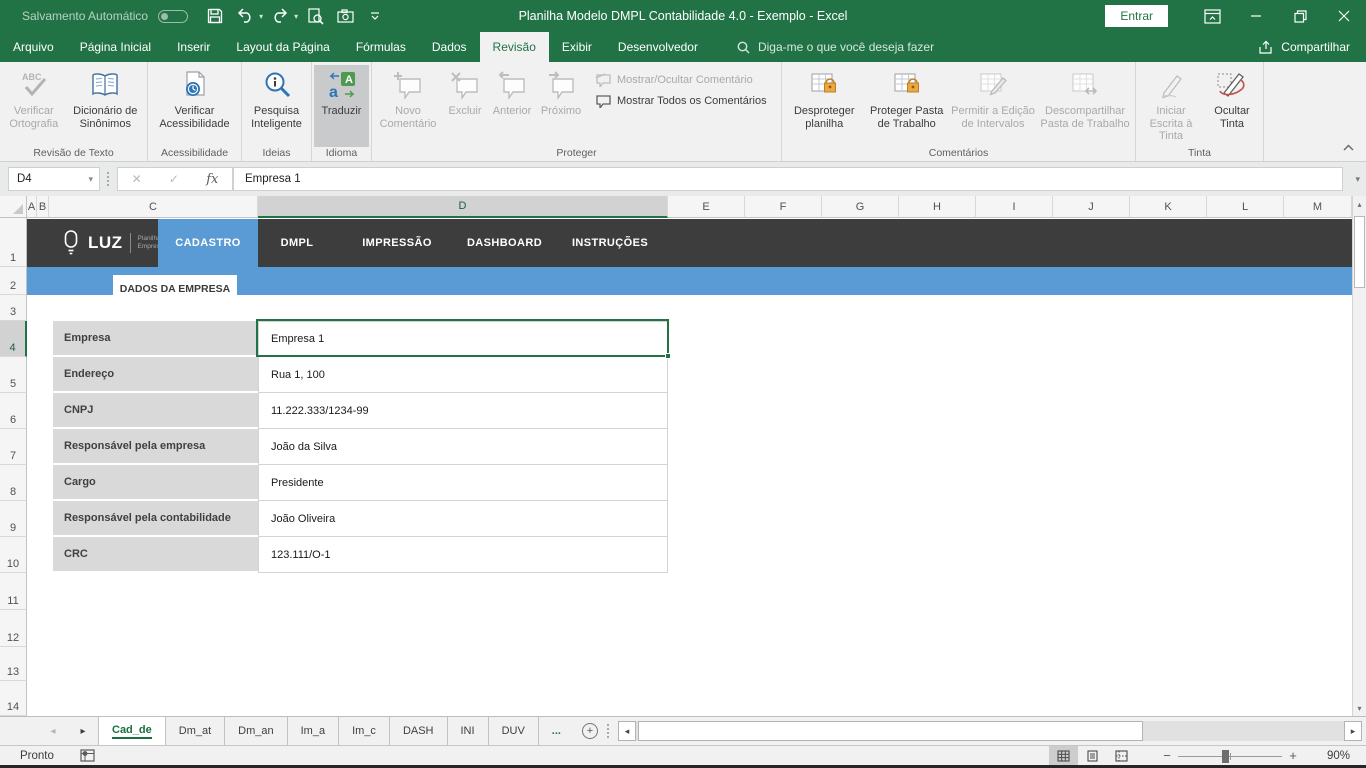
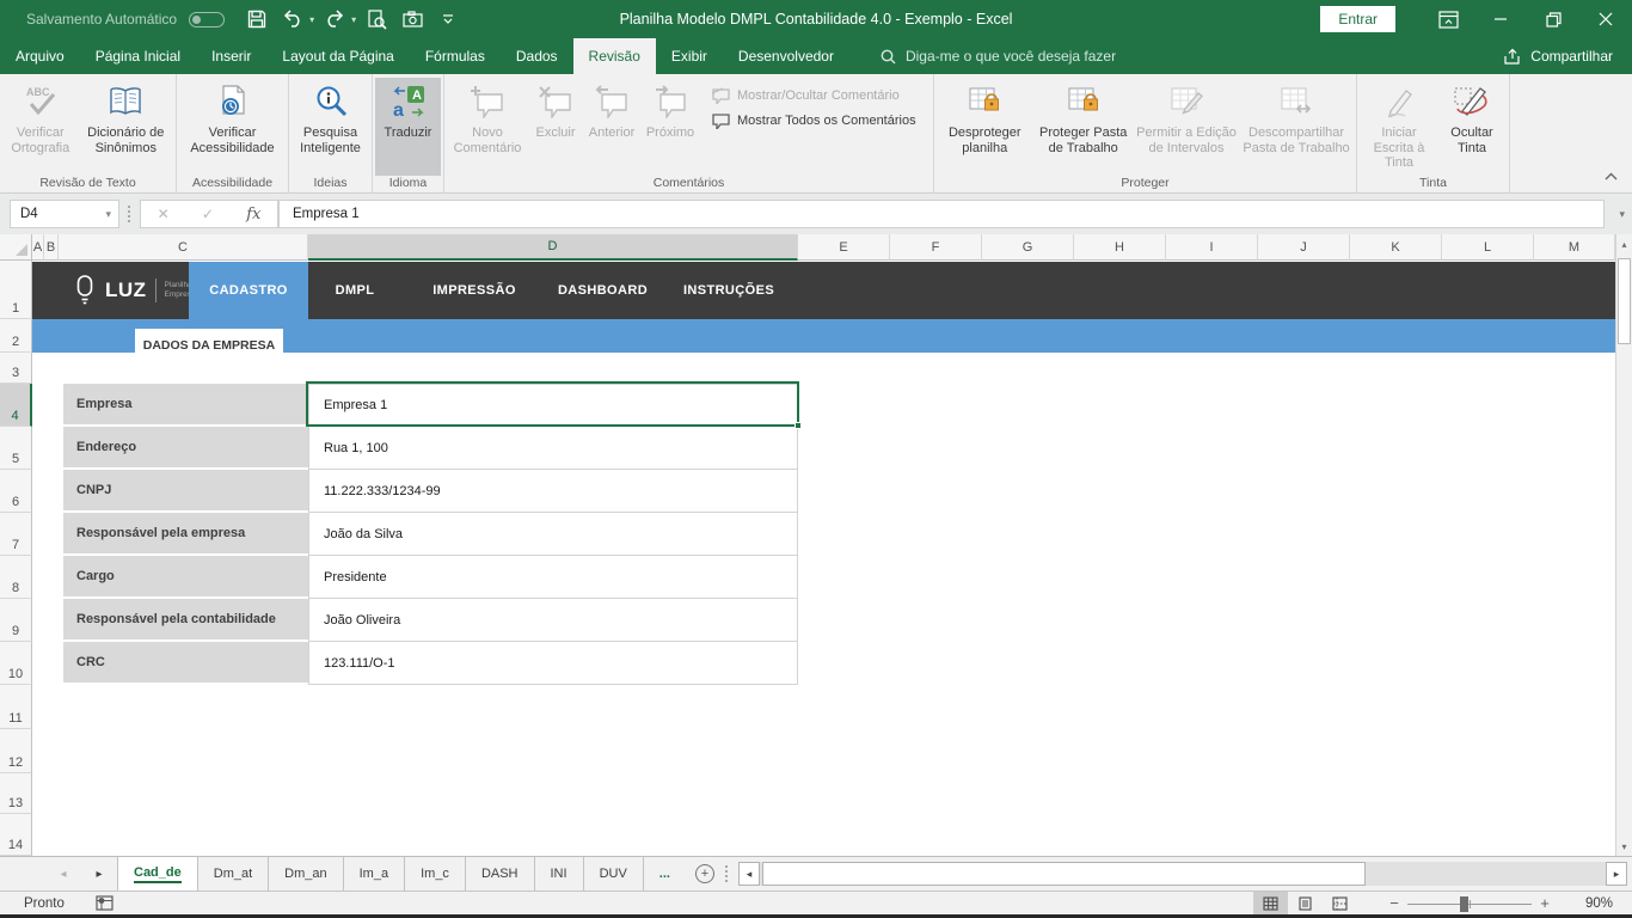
  Salvamento Automático
  ▾
  ▾
  Planilha Modelo DMPL Contabilidade 4.0 - Exemplo - Excel
  Entrar
  Arquivo
  Página Inicial
  Inserir
  Layout da Página
  Fórmulas
  Dados
  Revisão
  Exibir
  Desenvolvedor
  Diga-me o que você deseja fazer
  Compartilhar
  ABC
  Verificar Ortografia
  Dicionário de Sinônimos
  Revisão de Texto
  Verificar Acessibilidade
  Acessibilidade
  Pesquisa Inteligente
  Ideias
  A
  a
  Traduzir
  Idioma
  Novo Comentário
  Excluir
  Anterior
  Próximo
  Mostrar/Ocultar Comentário
  Mostrar Todos os Comentários
- Proteger
+ Comentários
  Desproteger planilha
  Proteger Pasta de Trabalho
  Permitir a Edição de Intervalos
  Descompartilhar Pasta de Trabalho
- Comentários
+ Proteger
  Iniciar Escrita à Tinta
  Ocultar Tinta
  Tinta
  D4
  ▾
  ✕
  ✓
  fx
  Empresa 1
  ▾
  A
  B
  C
  D
  E
  F
  G
  H
  I
  J
  K
  L
  M
  1
  2
  3
  4
  5
  6
  7
  8
  9
  10
  11
  12
  13
  14
  LUZ
  CADASTRO
  DMPL
  IMPRESSÃO
  DASHBOARD
  INSTRUÇÕES
  DADOS DA EMPRESA
  Empresa
  Empresa 1
  Endereço
  Rua 1, 100
  CNPJ
  11.222.333/1234-99
  Responsável pela empresa
  João da Silva
  Cargo
  Presidente
  Responsável pela contabilidade
  João Oliveira
  CRC
  123.111/O-1
  ▴
  ▾
  ◂
  ▸
  Cad_de
  Dm_at
  Dm_an
  Im_a
  Im_c
  DASH
  INI
  DUV
  ...
  +
  ◂
  ▸
  Pronto
  −
  +
  90%
